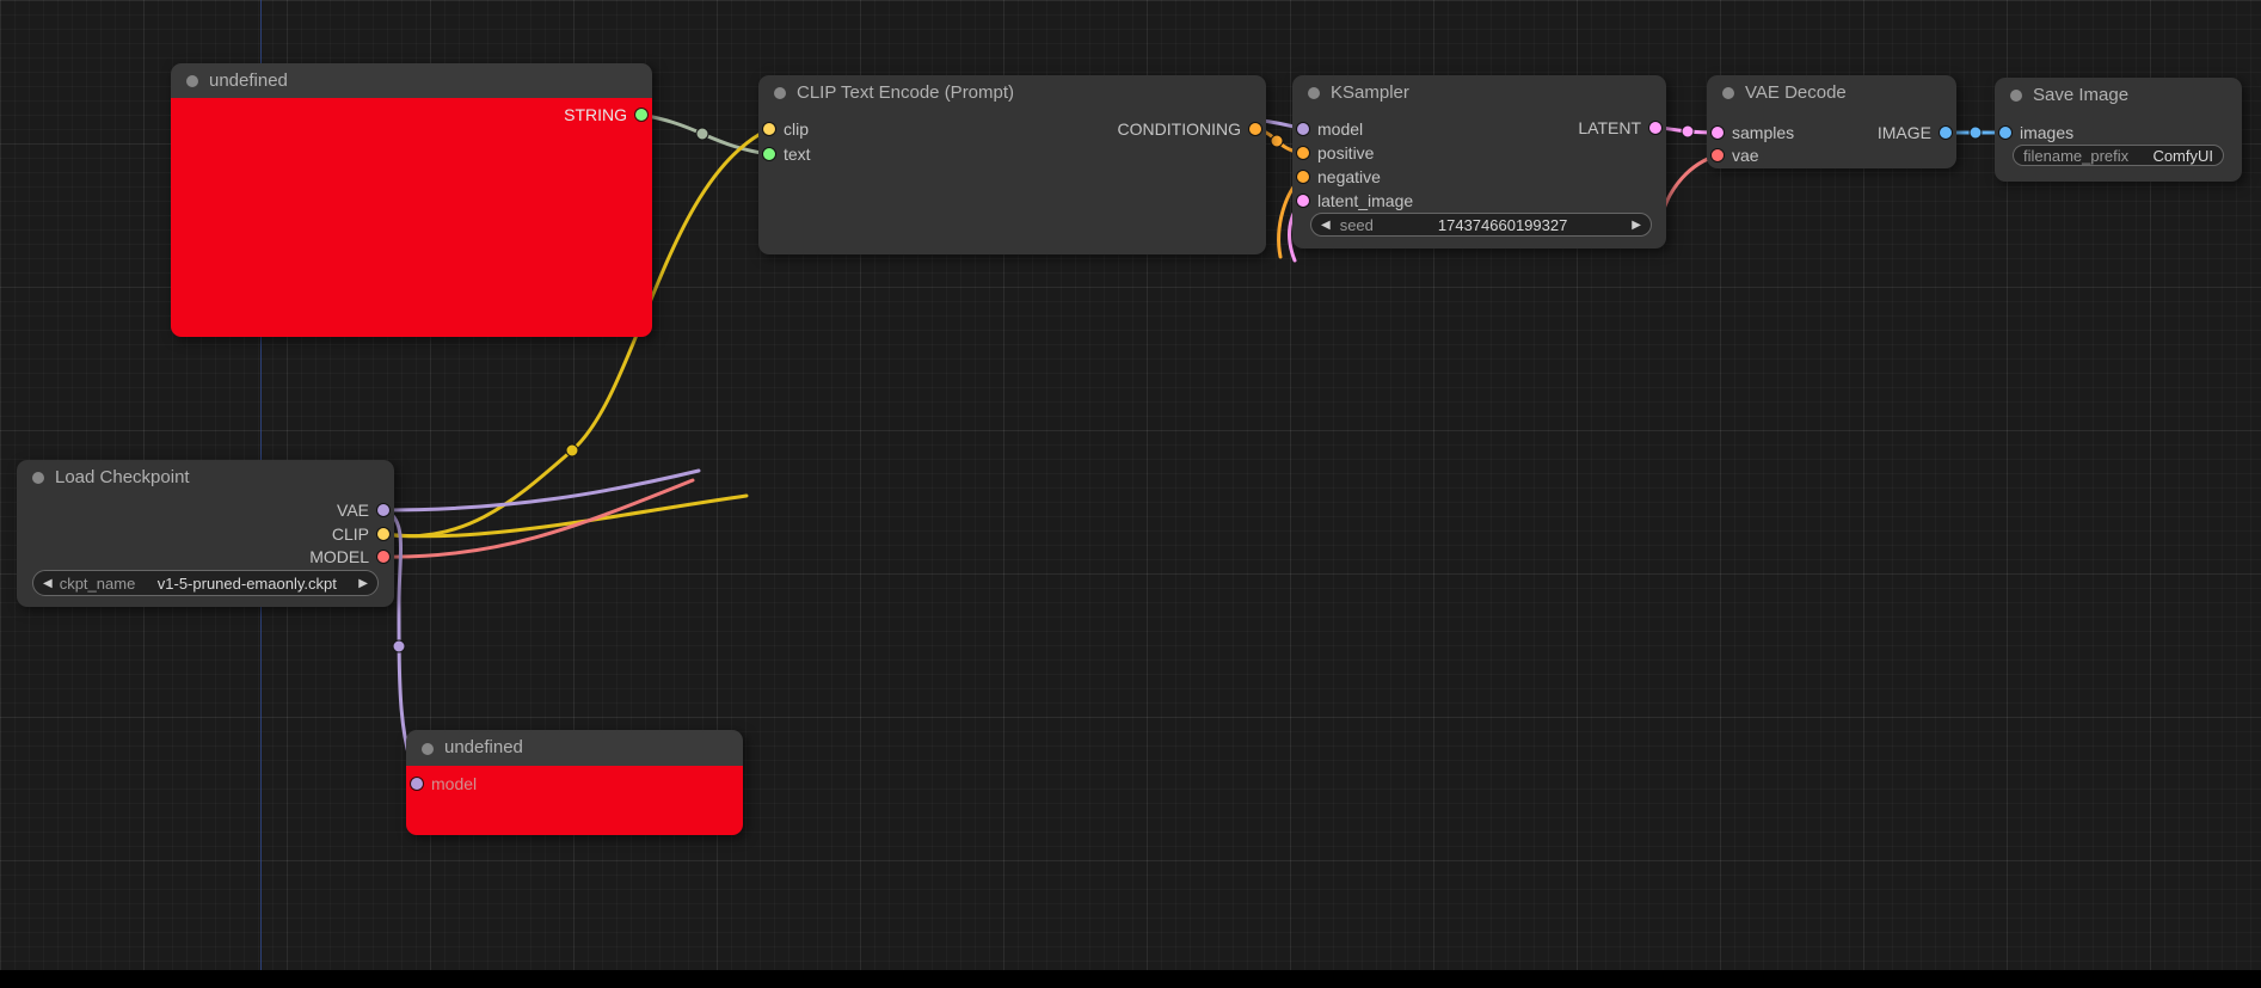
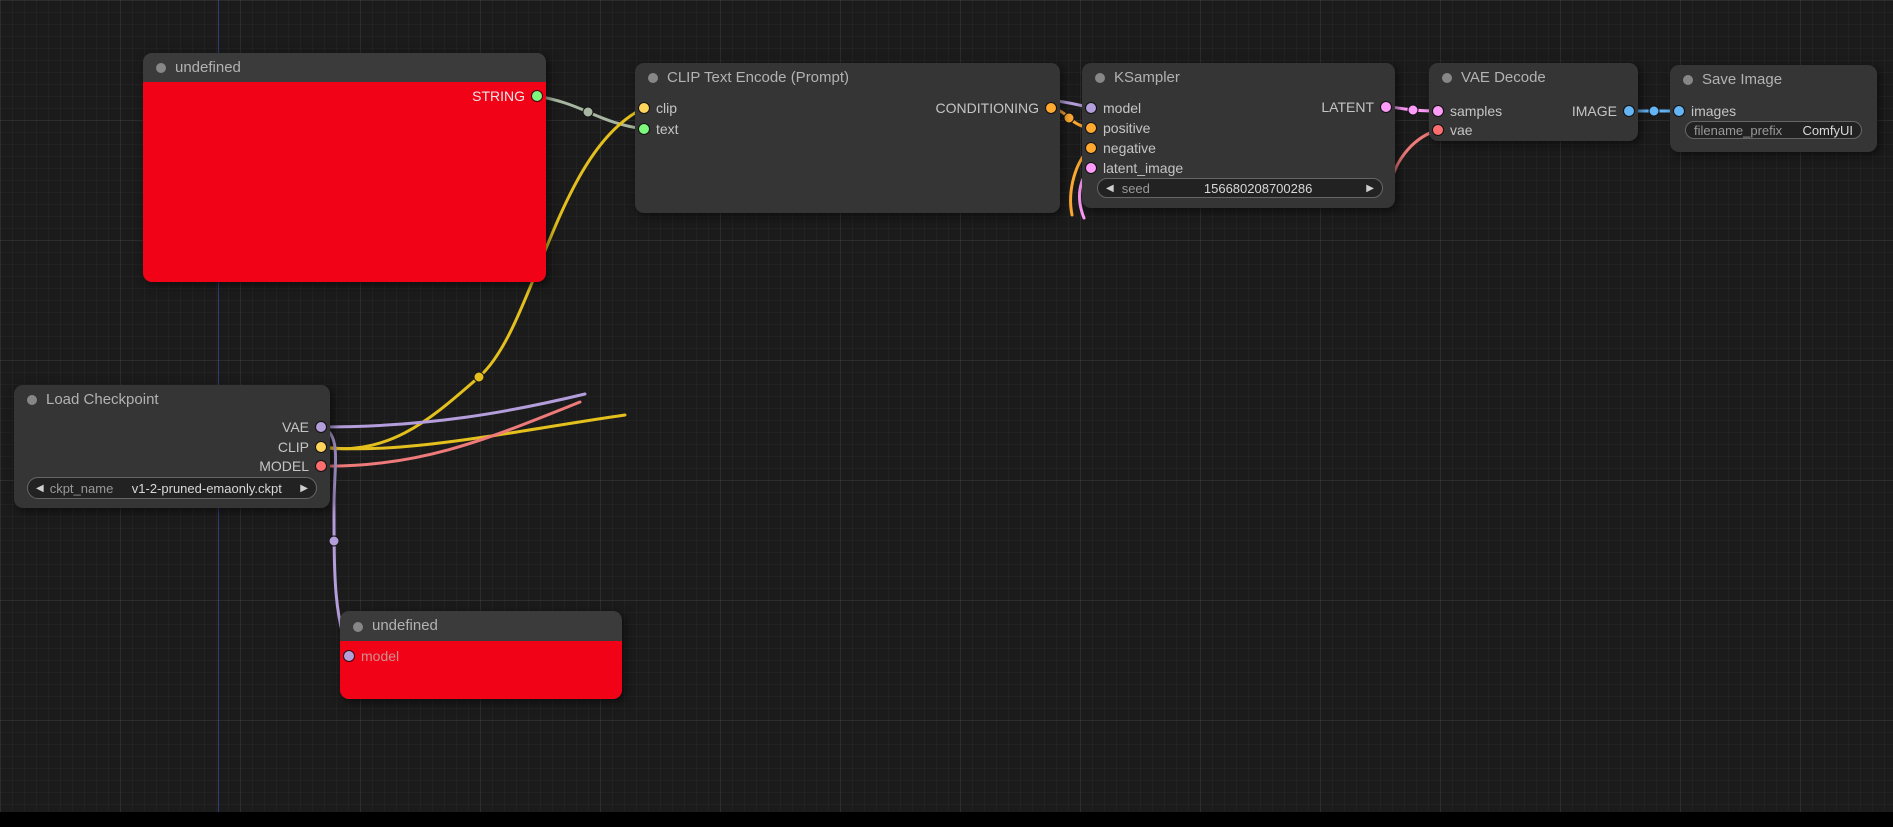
  undefined
  STRING
  CLIP Text Encode (Prompt)
  clip
  text
  CONDITIONING
  KSampler
  model
  positive
  negative
  latent_image
  LATENT
  ◀
  seed
- 174374660199327
+ 156680208700286
  ▶
  VAE Decode
  samples
  vae
  IMAGE
  Save Image
  images
  filename_prefix
  ComfyUI
  Load Checkpoint
  VAE
  CLIP
  MODEL
  ◀
  ckpt_name
- v1-5-pruned-emaonly.ckpt
+ v1-2-pruned-emaonly.ckpt
  ▶
  undefined
  model
